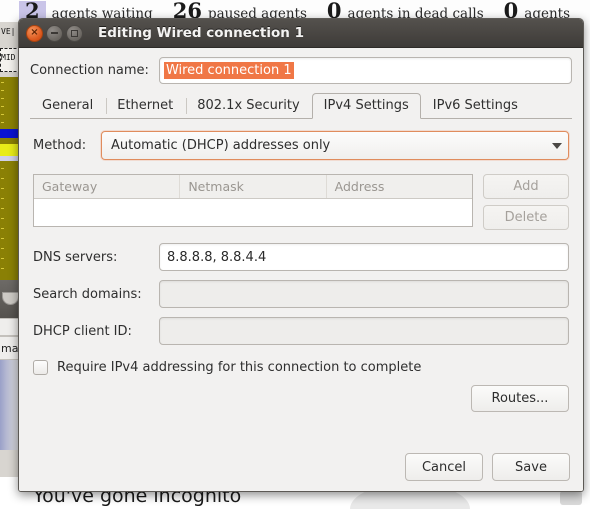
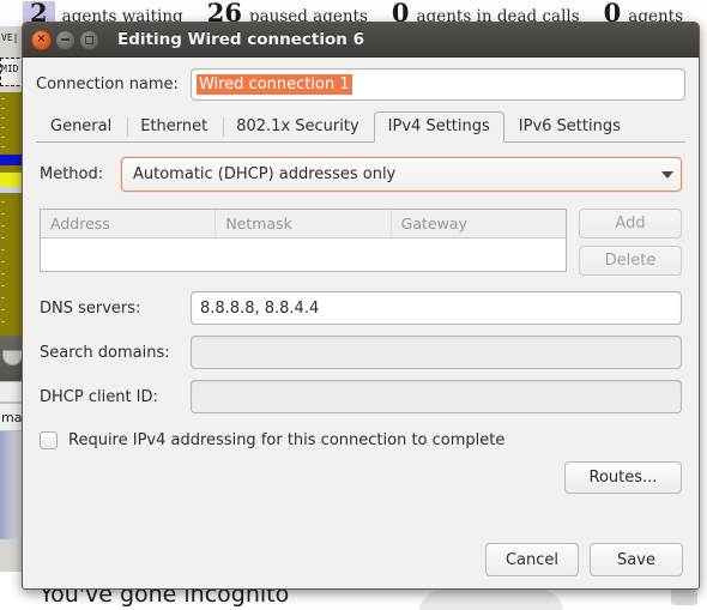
  2
  agents waiting
  26
  paused agents
  0
  agents in dead calls
  0
  agents
  VE|
  MID
  ma
  You've gone incognito
  ×
- Editing Wired connection 1
+ Editing Wired connection 6
  Connection name:
  Wired connection 1
  General
  Ethernet
  802.1x Security
  IPv4 Settings
  IPv6 Settings
  Method:
  Automatic (DHCP) addresses only
- Gateway
+ Address
  Netmask
- Address
+ Gateway
  Add
  Delete
  DNS servers:
  8.8.8.8, 8.8.4.4
  Search domains:
  DHCP client ID:
  Require IPv4 addressing for this connection to complete
  Routes...
  Cancel
  Save
